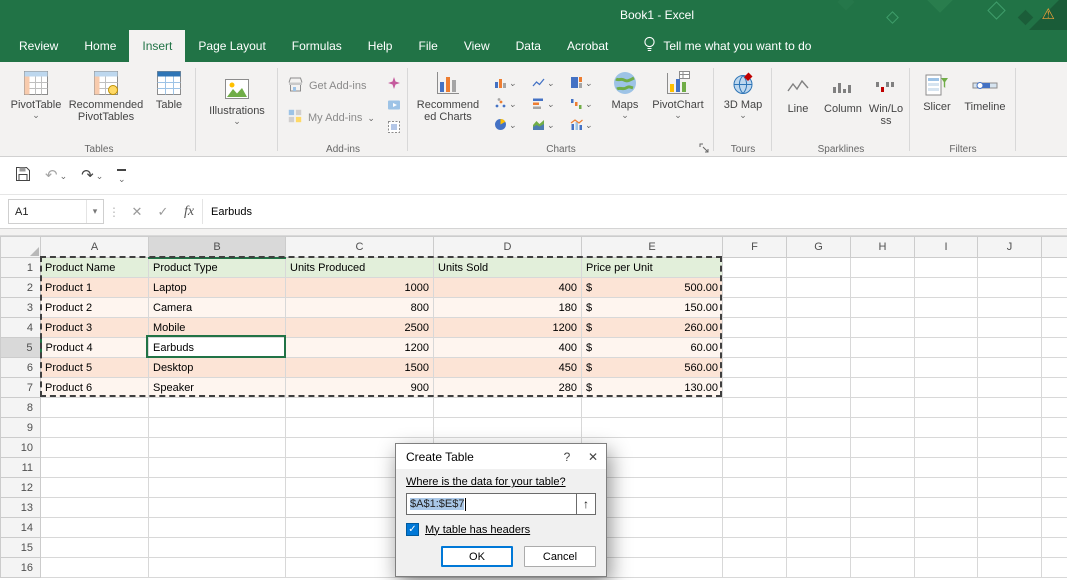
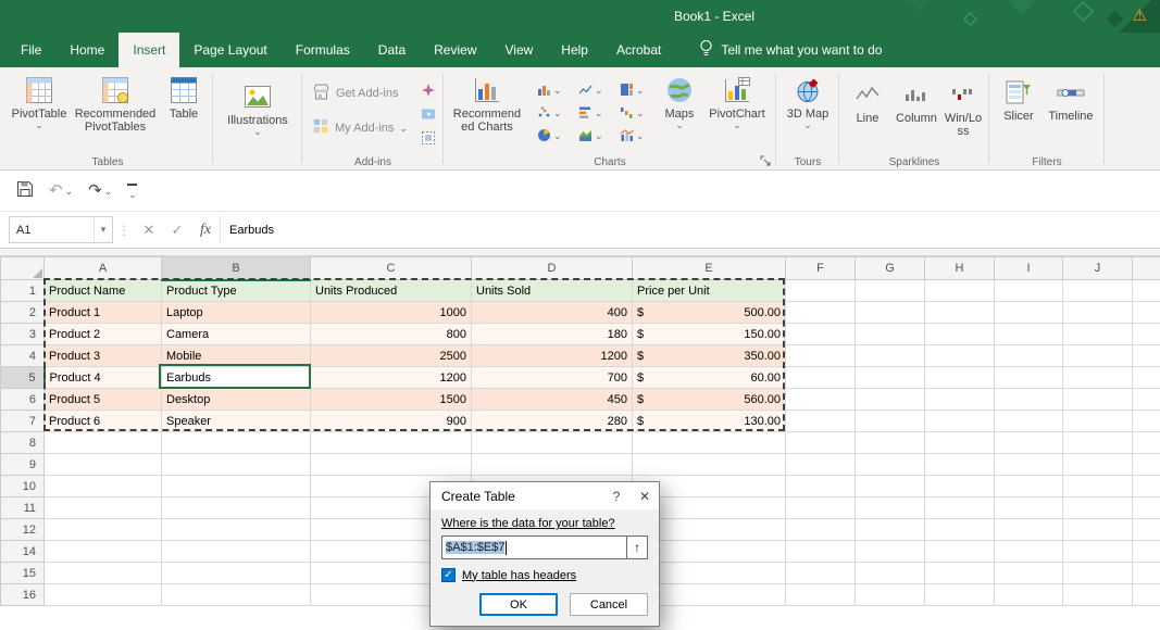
  Book1 - Excel
  ⚠
- Review
+ File
  Home
  Insert
  Page Layout
  Formulas
- Help
+ Data
- File
+ Review
  View
- Data
+ Help
  Acrobat
  Tell me what you want to do
  PivotTable
  ⌄
  Recommended PivotTables
  Table
  Tables
  Illustrations
  ⌄
  Get Add-ins
  My Add-ins
  ⌄
  Add-ins
  Recommended Charts
  ⌄
  ⌄
  ⌄
  ⌄
  ⌄
  ⌄
  ⌄
  ⌄
  ⌄
  Maps
  ⌄
  PivotChart
  ⌄
  Charts
  3D Map
  ⌄
  Tours
  Line
  Column
  Win/Loss
  Sparklines
  Slicer
  Timeline
  Filters
  ↶
  ⌄
  ↷
  ⌄
  ⌄
  A1
  ▾
  ⋮
  ✕
  ✓
  fx
  Earbuds
  	A	B	C	D	E	F	G	H	I	J
  1	Product Name	Product Type	Units Produced	Units Sold	Price per Unit
  2	Product 1	Laptop	1000	400	$ 500.00
  3	Product 2	Camera	800	180	$ 150.00
- 4	Product 3	Mobile	2500	1200	$ 260.00
+ 4	Product 3	Mobile	2500	1200	$ 350.00
- 5	Product 4	Earbuds	1200	400	$ 60.00
+ 5	Product 4	Earbuds	1200	700	$ 60.00
  6	Product 5	Desktop	1500	450	$ 560.00
  7	Product 6	Speaker	900	280	$ 130.00
  8
  9
  10
  11
  12
- 13
  14
  15
  16
  Create Table
  ?
  ✕
  Where is the data for your table?
  $A$1:$E$7
  ↑
  ✓
  My table has headers
  OK
  Cancel
